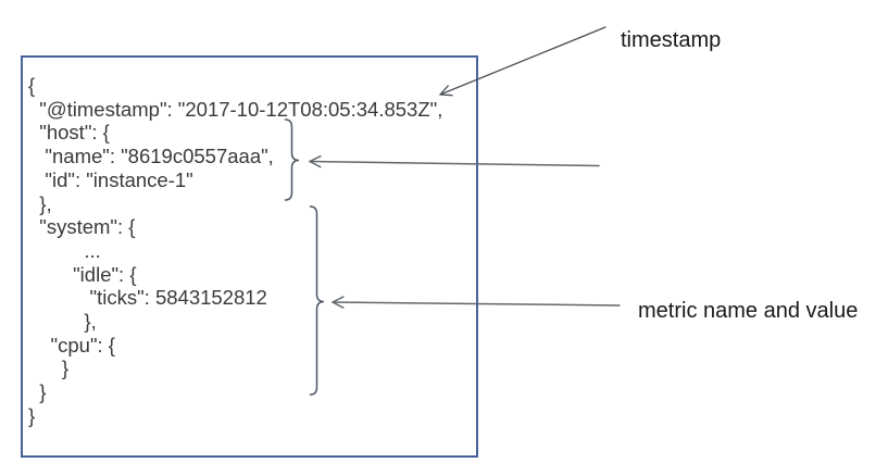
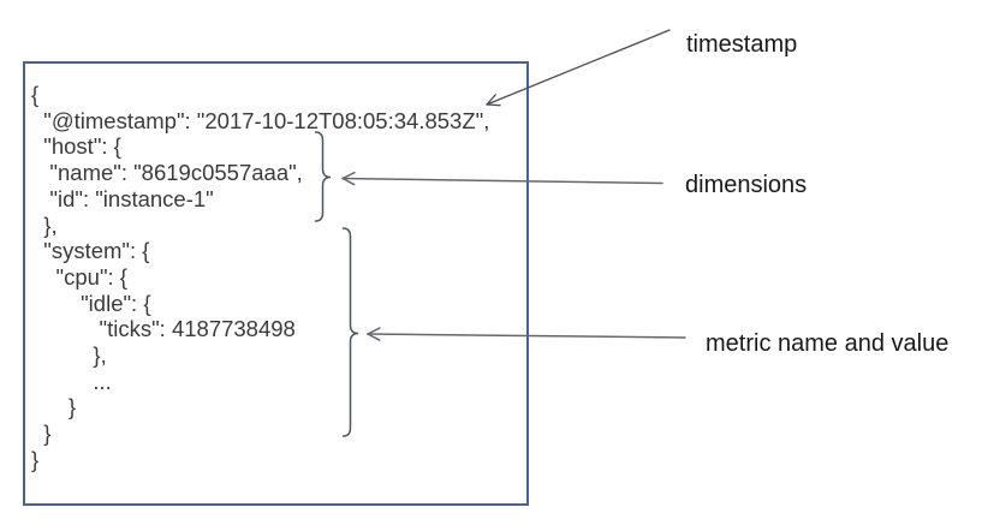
  {
  "@timestamp": "2017-10-12T08:05:34.853Z",
  "host": {
  "name": "8619c0557aaa",
  "id": "instance-1"
  },
  "system": {
- ...
+ "cpu": {
  "idle": {
- "ticks": 5843152812
+ "ticks": 4187738498
  },
- "cpu": {
+ ...
  }
  }
  }
  timestamp
+ dimensions
  metric name and value
